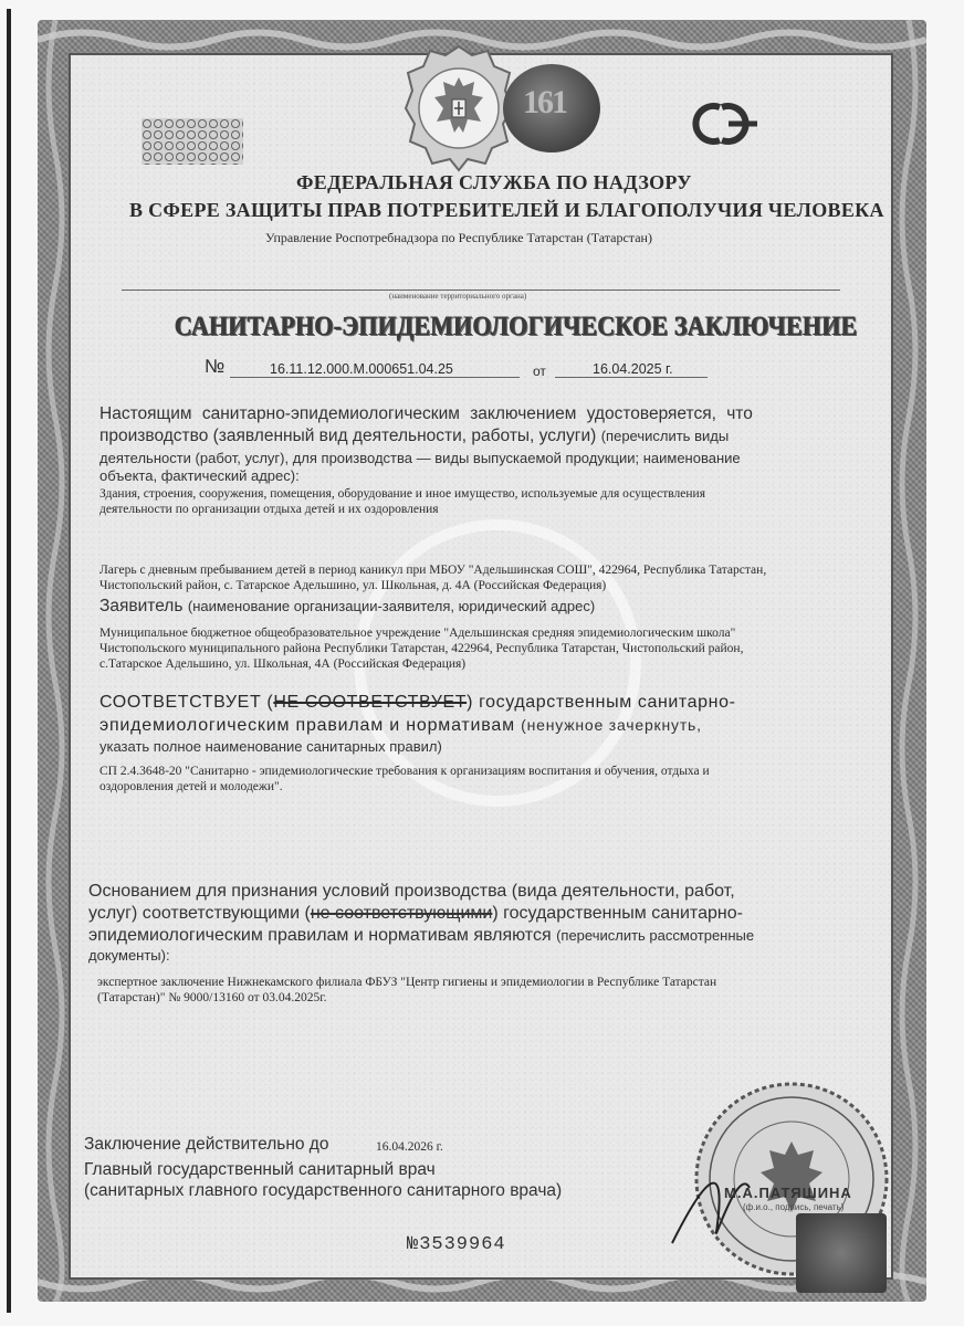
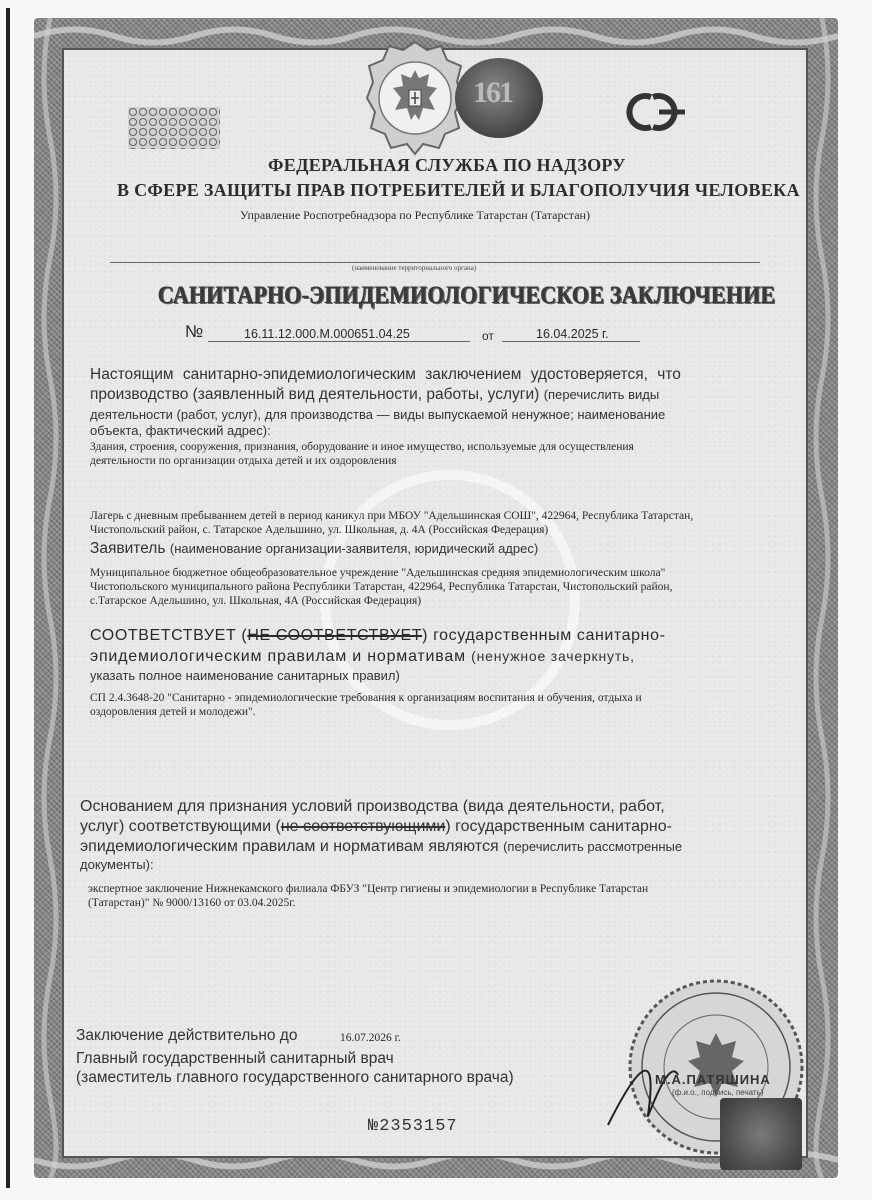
  161
  ФЕДЕРАЛЬНАЯ СЛУЖБА ПО НАДЗОРУ
  В СФЕРЕ ЗАЩИТЫ ПРАВ ПОТРЕБИТЕЛЕЙ И БЛАГОПОЛУЧИЯ ЧЕЛОВЕКА
  Управление Роспотребнадзора по Республике Татарстан (Татарстан)
  (наименование территориального органа)
  САНИТАРНО-ЭПИДЕМИОЛОГИЧЕСКОЕ ЗАКЛЮЧЕНИЕ
  №
  16.11.12.000.М.000651.04.25
  от
  16.04.2025 г.
  Настоящим санитарно-эпидемиологическим заключением удостоверяется, что
  производство (заявленный вид деятельности, работы, услуги) (перечислить виды
- деятельности (работ, услуг), для производства — виды выпускаемой продукции; наименование
+ деятельности (работ, услуг), для производства — виды выпускаемой ненужное; наименование
  объекта, фактический адрес):
- Здания, строения, сооружения, помещения, оборудование и иное имущество, используемые для осуществления
+ Здания, строения, сооружения, признания, оборудование и иное имущество, используемые для осуществления
  деятельности по организации отдыха детей и их оздоровления
  Лагерь с дневным пребыванием детей в период каникул при МБОУ "Адельшинская СОШ", 422964, Республика Татарстан,
  Чистопольский район, с. Татарское Адельшино, ул. Школьная, д. 4А (Российская Федерация)
  Заявитель (наименование организации-заявителя, юридический адрес)
  Муниципальное бюджетное общеобразовательное учреждение "Адельшинская средняя эпидемиологическим школа"
  Чистопольского муниципального района Республики Татарстан, 422964, Республика Татарстан, Чистопольский район,
  с.Татарское Адельшино, ул. Школьная, 4А (Российская Федерация)
  СООТВЕТСТВУЕТ (НЕ СООТВЕТСТВУЕТ) государственным санитарно-
  эпидемиологическим правилам и нормативам (ненужное зачеркнуть,
  указать полное наименование санитарных правил)
  СП 2.4.3648-20 "Санитарно - эпидемиологические требования к организациям воспитания и обучения, отдыха и
  оздоровления детей и молодежи".
  Основанием для признания условий производства (вида деятельности, работ,
  услуг) соответствующими (не соответствующими) государственным санитарно-
  эпидемиологическим правилам и нормативам являются (перечислить рассмотренные
  документы):
  экспертное заключение Нижнекамского филиала ФБУЗ "Центр гигиены и эпидемиологии в Республике Татарстан
  (Татарстан)" № 9000/13160 от 03.04.2025г.
  Заключение действительно до
- 16.04.2026 г.
+ 16.07.2026 г.
  Главный государственный санитарный врач
- (санитарных главного государственного санитарного врача)
+ (заместитель главного государственного санитарного врача)
  М.А.ПАТЯШИНА
  (ф.и.о., подпись, печать)
- №3539964
+ №2353157
